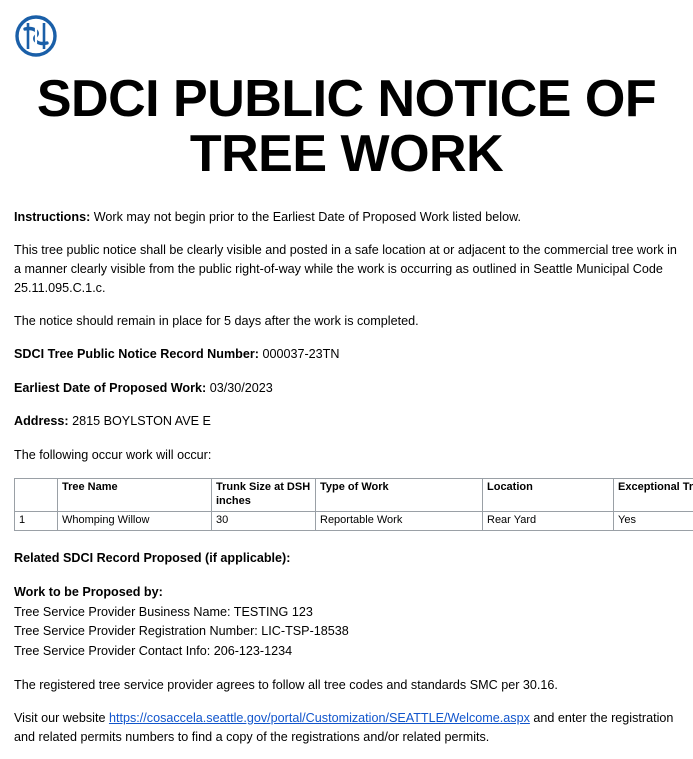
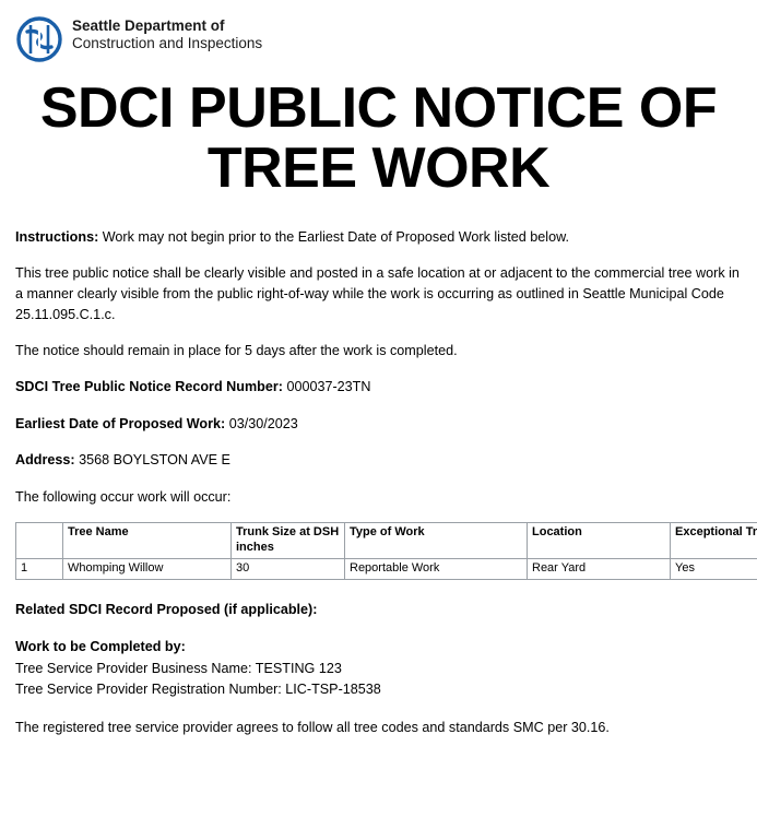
+ Seattle Department of
+ Construction and Inspections
  SDCI PUBLIC NOTICE OF TREE WORK
  Instructions: Work may not begin prior to the Earliest Date of Proposed Work listed below.
  This tree public notice shall be clearly visible and posted in a safe location at or adjacent to the commercial tree work in a manner clearly visible from the public right-of-way while the work is occurring as outlined in Seattle Municipal Code 25.11.095.C.1.c.
  The notice should remain in place for 5 days after the work is completed.
  SDCI Tree Public Notice Record Number: 000037-23TN
  Earliest Date of Proposed Work: 03/30/2023
- Address: 2815 BOYLSTON AVE E
+ Address: 3568 BOYLSTON AVE E
  The following occur work will occur:
  	Tree Name	Trunk Size at DSH inches	Type of Work	Location	Exceptional Tr
  1	Whomping Willow	30	Reportable Work	Rear Yard	Yes
  Related SDCI Record Proposed (if applicable):
- Work to be Proposed by:
+ Work to be Completed by:
  Tree Service Provider Business Name: TESTING 123
  Tree Service Provider Registration Number: LIC-TSP-18538
- Tree Service Provider Contact Info: 206-123-1234
  The registered tree service provider agrees to follow all tree codes and standards SMC per 30.16.
- Visit our website https://cosaccela.seattle.gov/portal/Customization/SEATTLE/Welcome.aspx and enter the registration and related permits numbers to find a copy of the registrations and/or related permits.
